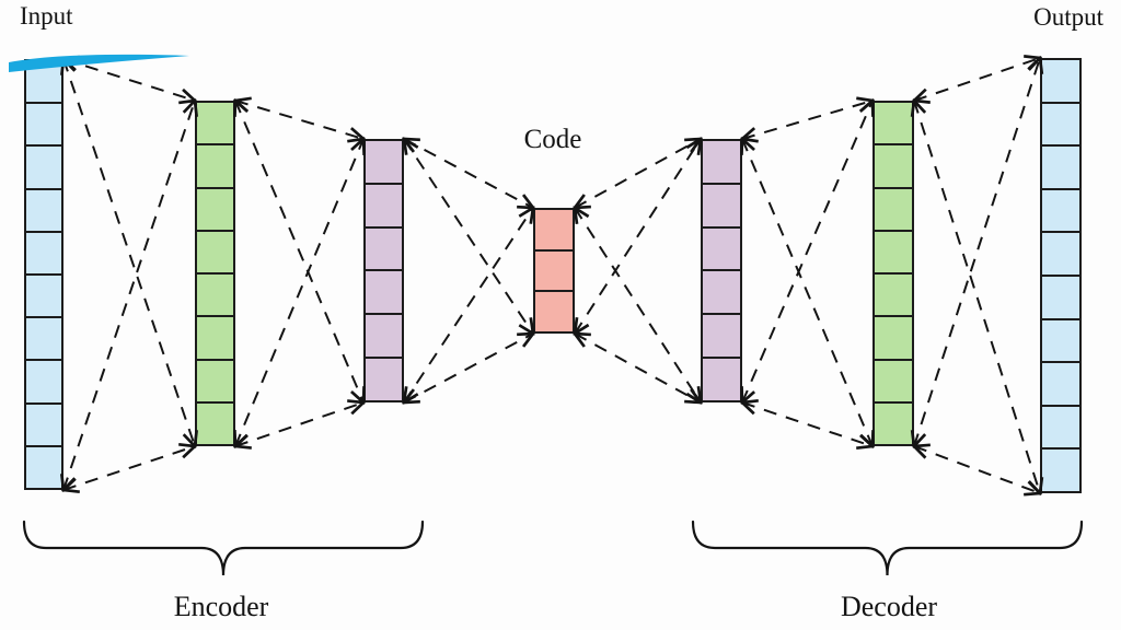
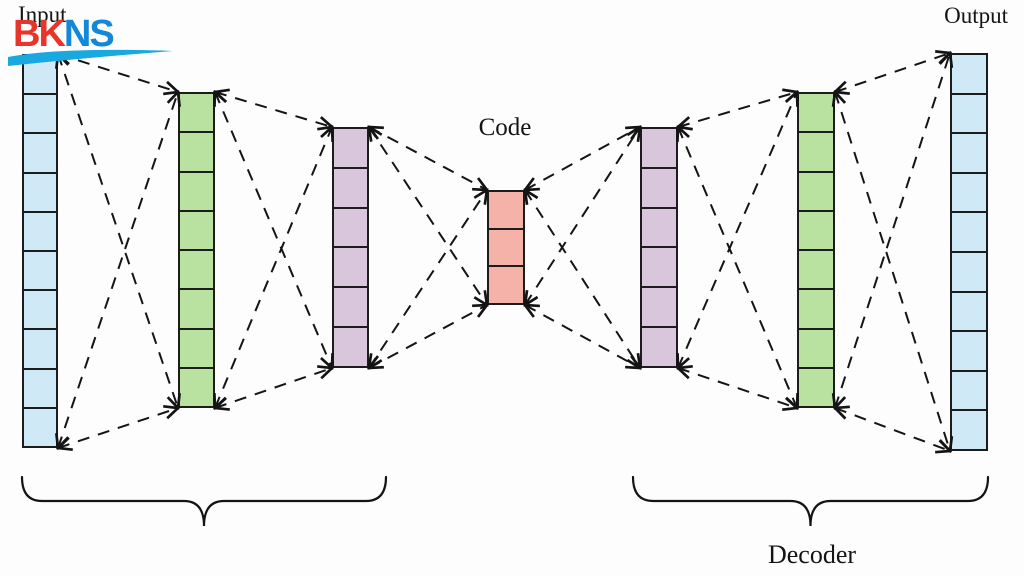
  Input
  Output
  Code
- Encoder
  Decoder
+ BKNS
